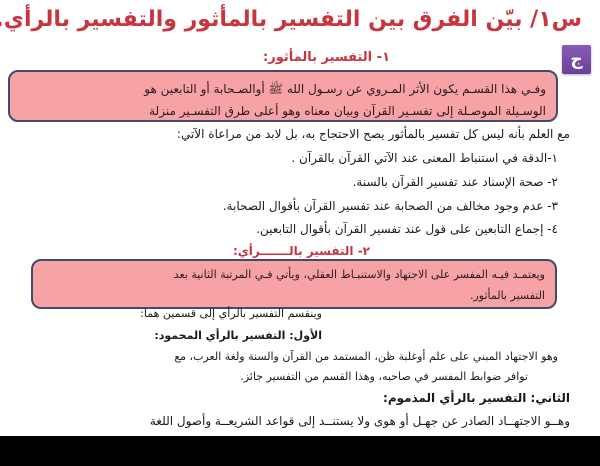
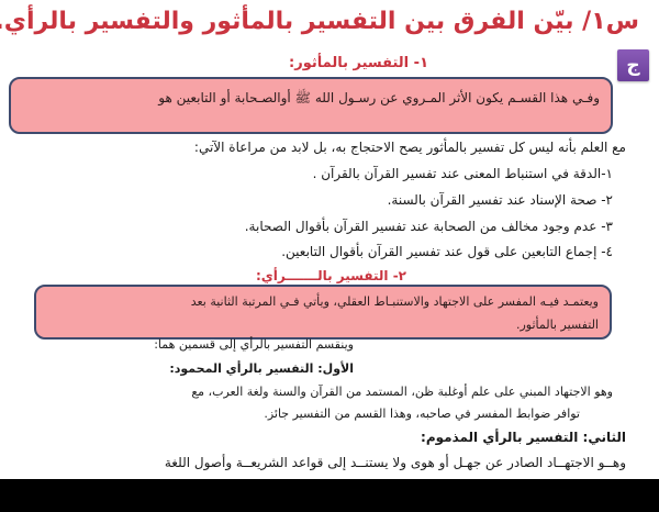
  س١/ بيّن الفرق بين التفسير بالمأثور والتفسير بالرأي
  ج
  ١- التفسير بالمأثور:
  وفـي هذا القسـم يكون الأثر المـروي عن رسـول الله ﷺ أوالصـحابة أو التابعين هو
- الوسـيلة الموصـلة إلى تفسـير القرآن وبيان معناه وهو أعلى طرق التفسـير منزلة
  مع العلم بأنه ليس كل تفسير بالمأثور يصح الاحتجاج به، بل لابد من مراعاة الآتي:
- ١-الدقة في استنباط المعنى عند الآتي القرآن بالقرآن .
+ ١-الدقة في استنباط المعنى عند تفسير القرآن بالقرآن .
  ٢- صحة الإسناد عند تفسير القرآن بالسنة.
  ٣- عدم وجود مخالف من الصحابة عند تفسير القرآن بأقوال الصحابة.
  ٤- إجماع التابعين على قول عند تفسير القرآن بأقوال التابعين.
  ٢- التفسير بالـــــــرأي:
  ويعتمـد فيـه المفسر على الاجتهاد والاستنبـاط العقلي، ويأتي فـي المرتبة الثانية بعد
  التفسير بالمأثور.
  وينقسم التفسير بالرأي إلى قسمين هما:
  الأول: التفسير بالرأي المحمود:
  وهو الاجتهاد المبني على علم أوغلبة ظن، المستمد من القرآن والسنة ولغة العرب، مع
  توافر ضوابط المفسر في صاحبه، وهذا القسم من التفسير جائز.
  الثاني: التفسير بالرأي المذموم:
  وهــو الاجتهــاد الصادر عن جهـل أو هوى ولا يستنــد إلى قواعد الشريعــة وأصول اللغة
